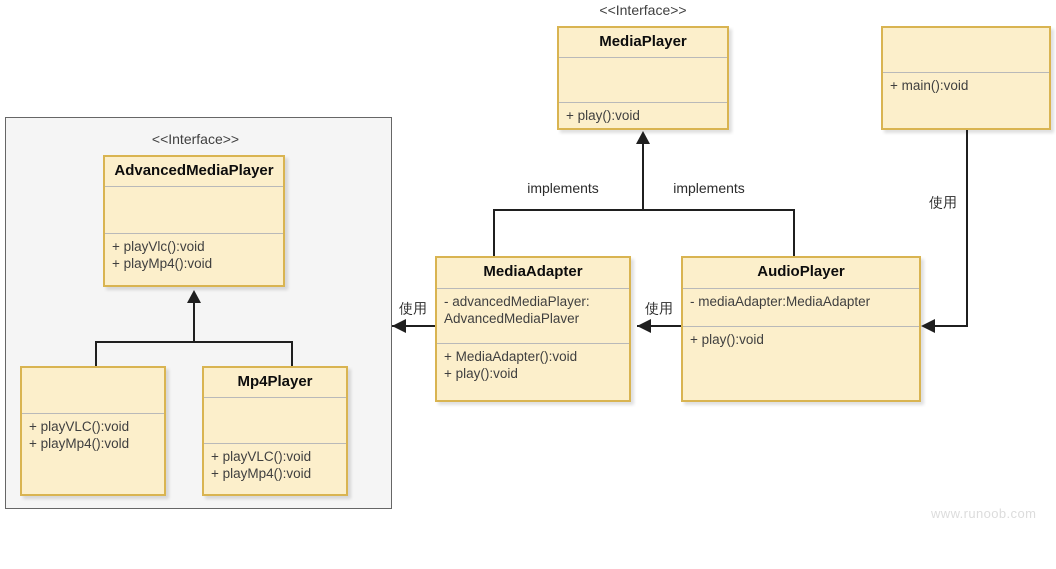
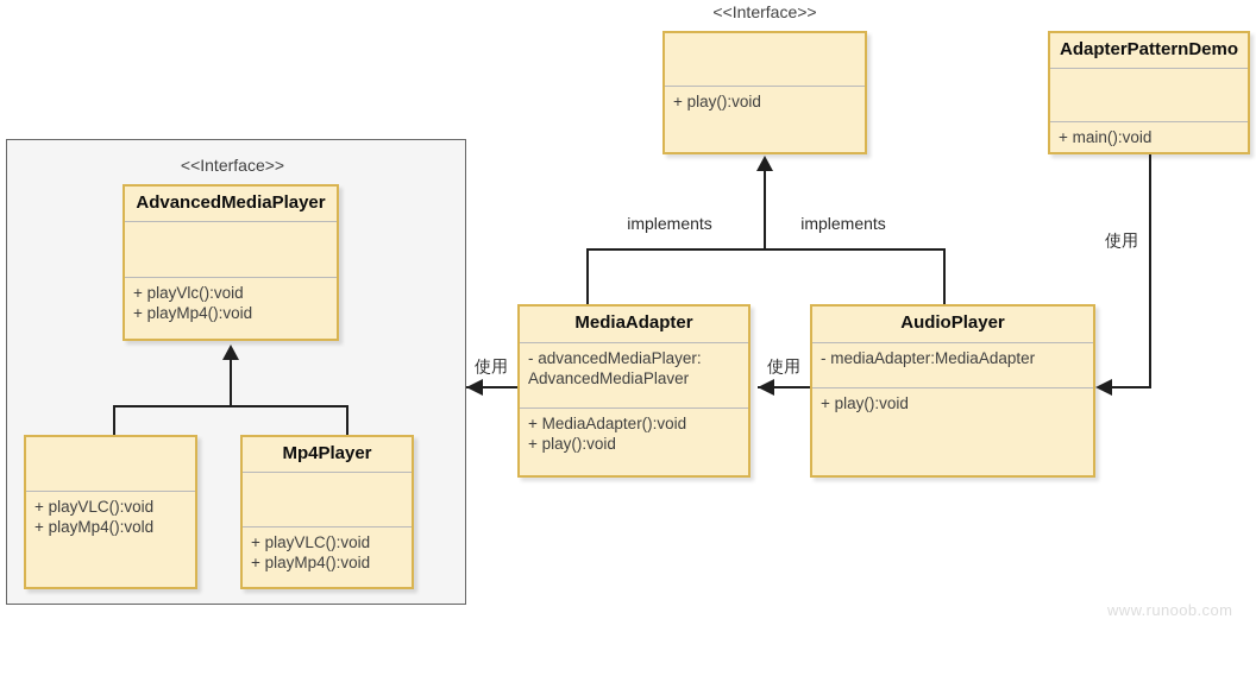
  <<Interface>>
  AdvancedMediaPlayer
  + playVlc():void
  + playMp4():void
  + playVLC():void
  + playMp4():vold
  Mp4Player
  + playVLC():void
  + playMp4():void
  <<Interface>>
- MediaPlayer
  + play():void
  implements
  implements
  MediaAdapter
  - advancedMediaPlayer:
  AdvancedMediaPlaver
  + MediaAdapter():void
  + play():void
  AudioPlayer
  - mediaAdapter:MediaAdapter
  + play():void
+ AdapterPatternDemo
  + main():void
  使用
  使用
  使用
  www.runoob.com
